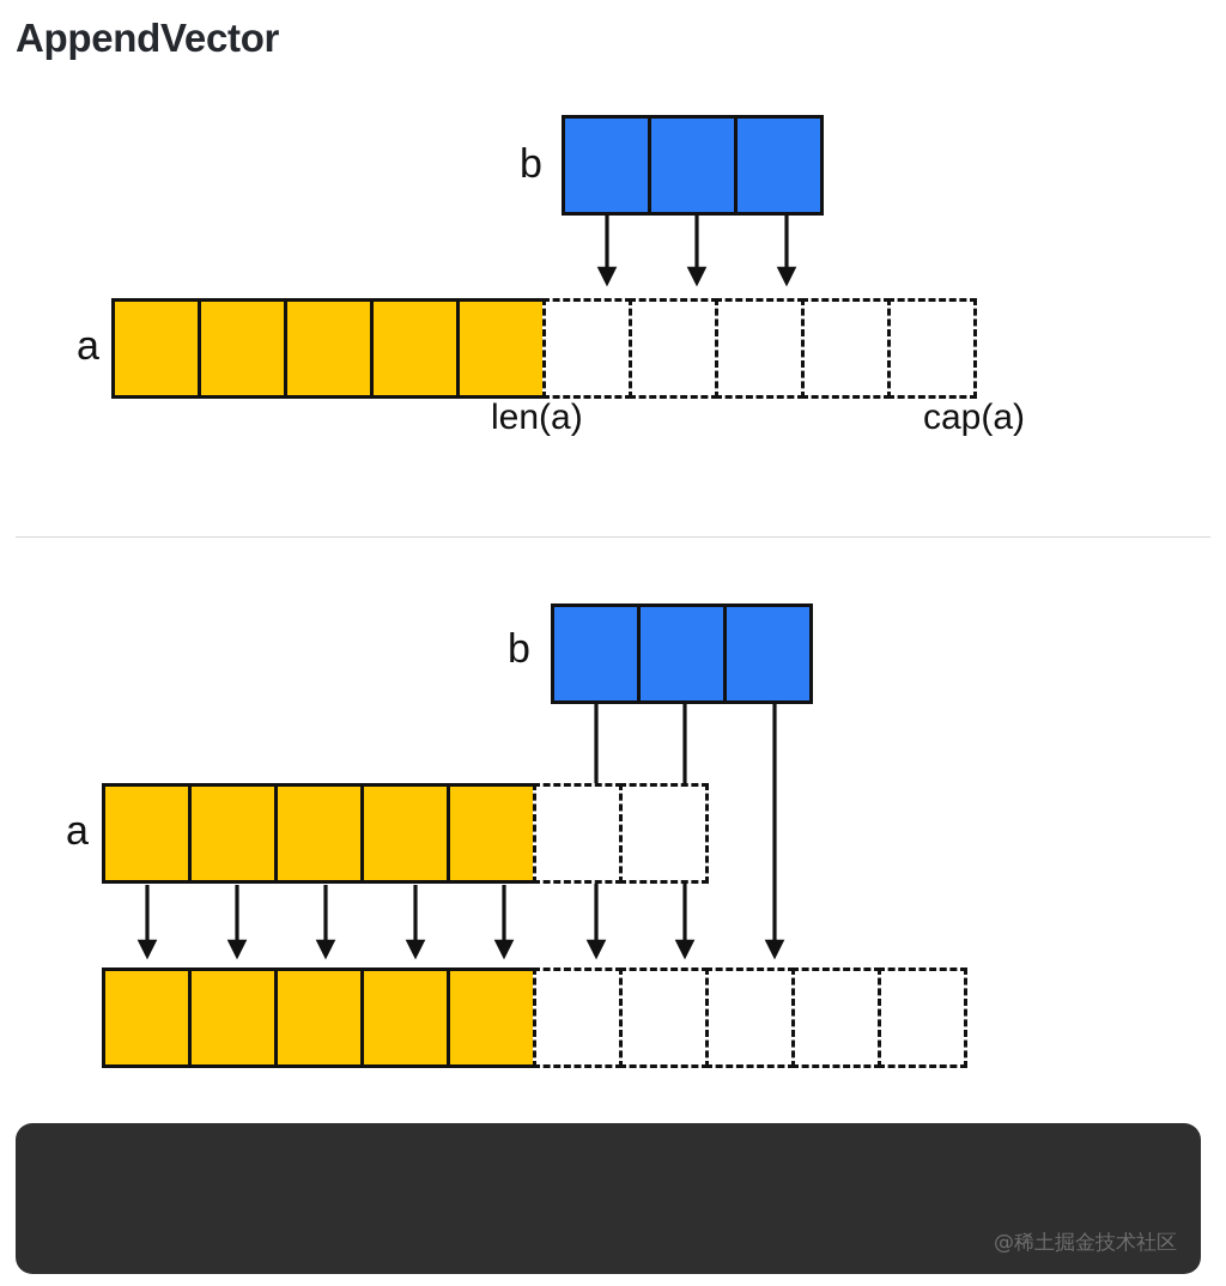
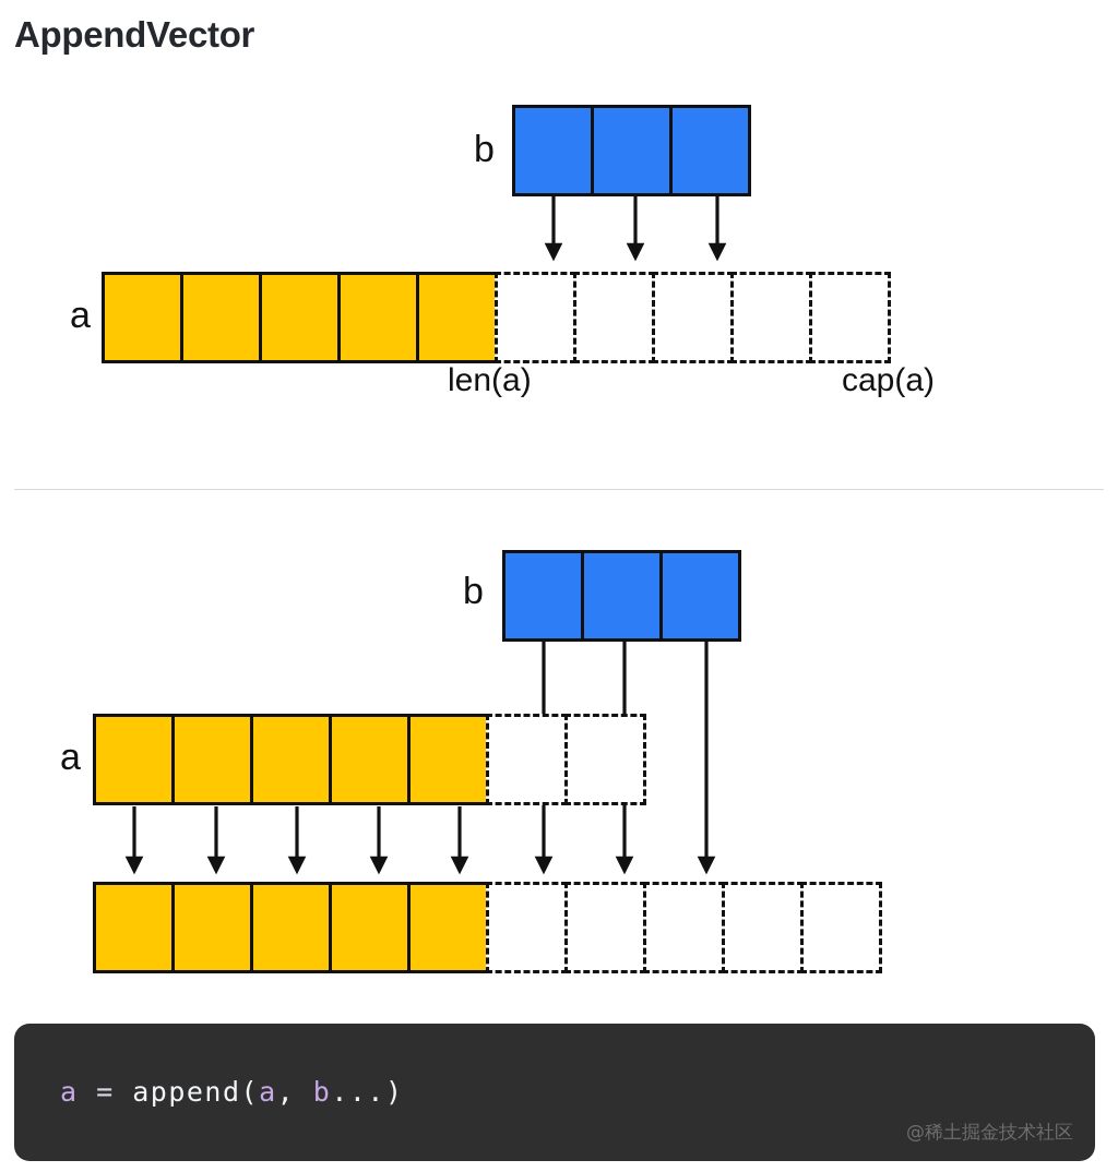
  AppendVector
  b
  a
  len(a)
  cap(a)
  b
  a
+ a = append(a, b...)
  @稀土掘金技术社区
